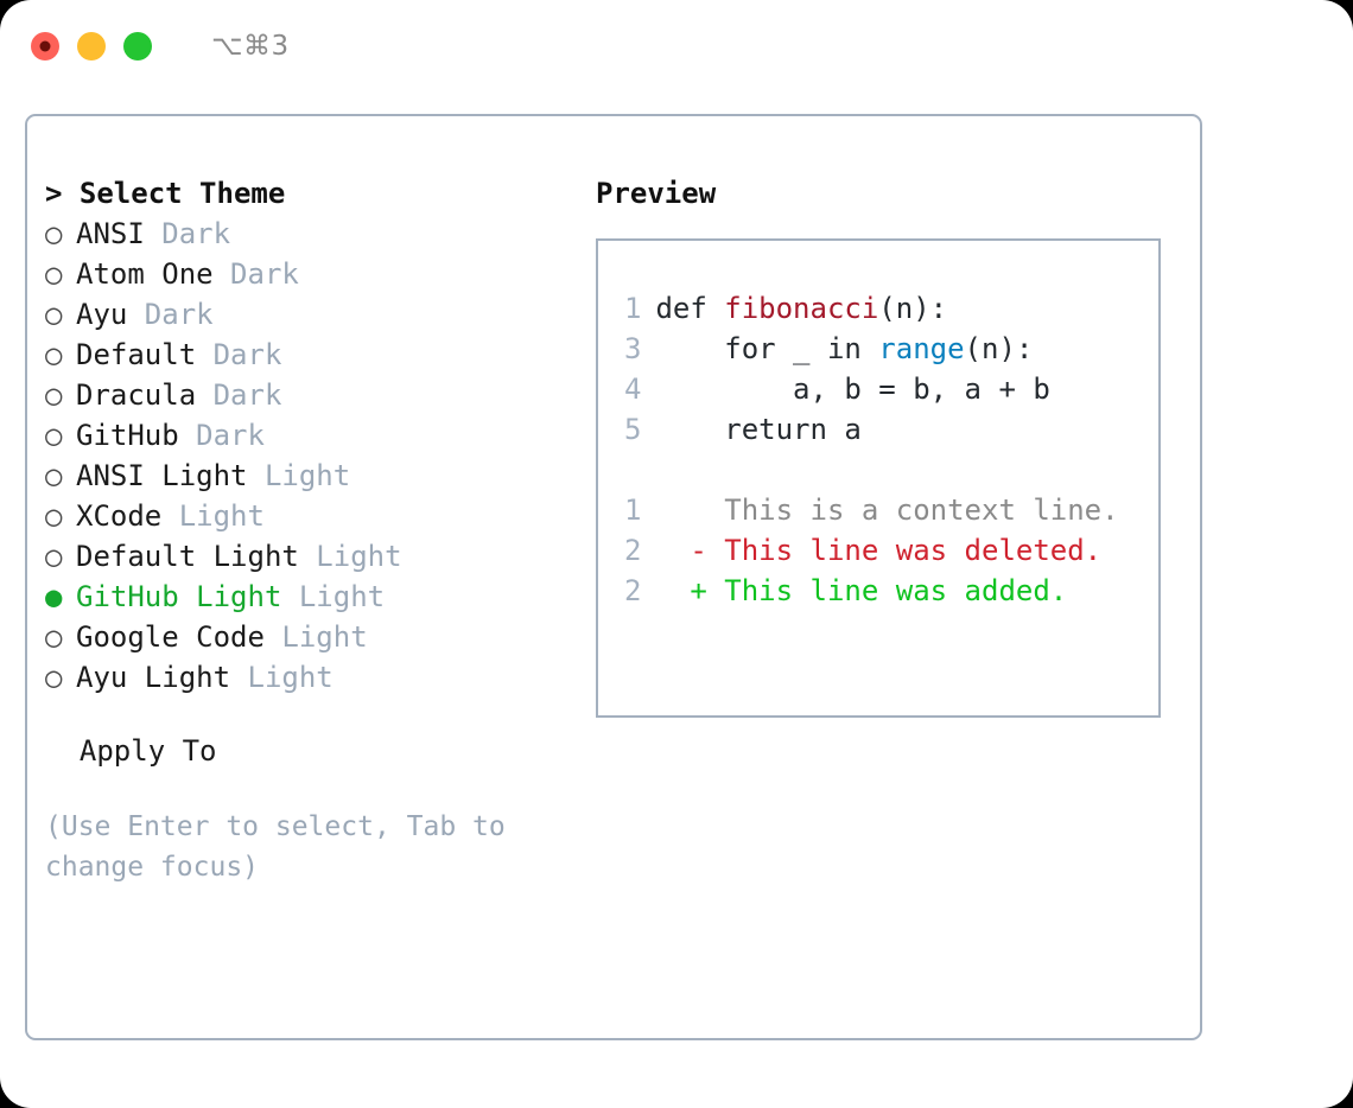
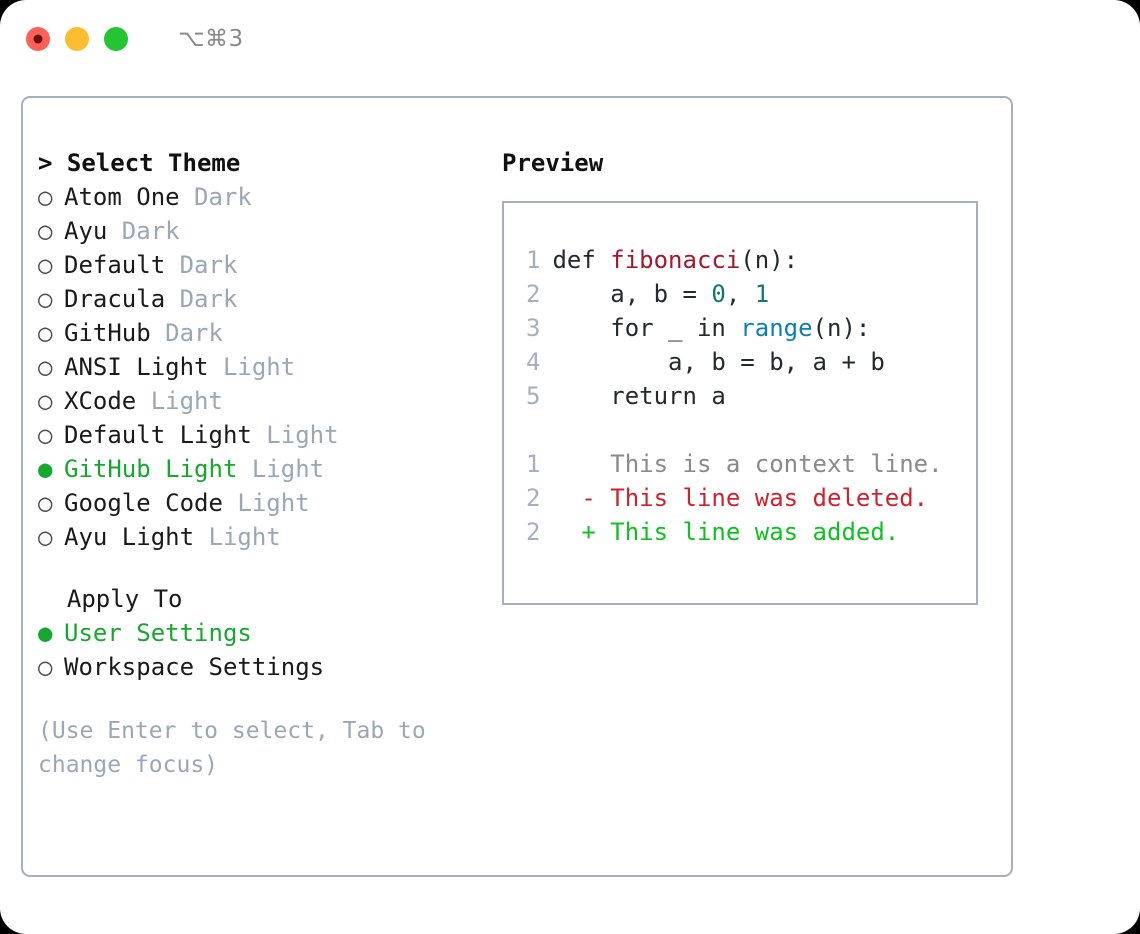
  ⌥⌘3
  > Select Theme
- ○ ANSI Dark
  ○ Atom One Dark
  ○ Ayu Dark
  ○ Default Dark
  ○ Dracula Dark
  ○ GitHub Dark
  ○ ANSI Light Light
  ○ XCode Light
  ○ Default Light Light
  ● GitHub Light Light
  ○ Google Code Light
  ○ Ayu Light Light
  Apply To
+ ● User Settings
+ ○ Workspace Settings
  (Use Enter to select, Tab to change focus)
  Preview
  1 def fibonacci(n):
+ 2 a, b = 0, 1
  3 for _ in range(n):
  4 a, b = b, a + b
  5 return a
  1 This is a context line.
  2 - This line was deleted.
  2 + This line was added.
